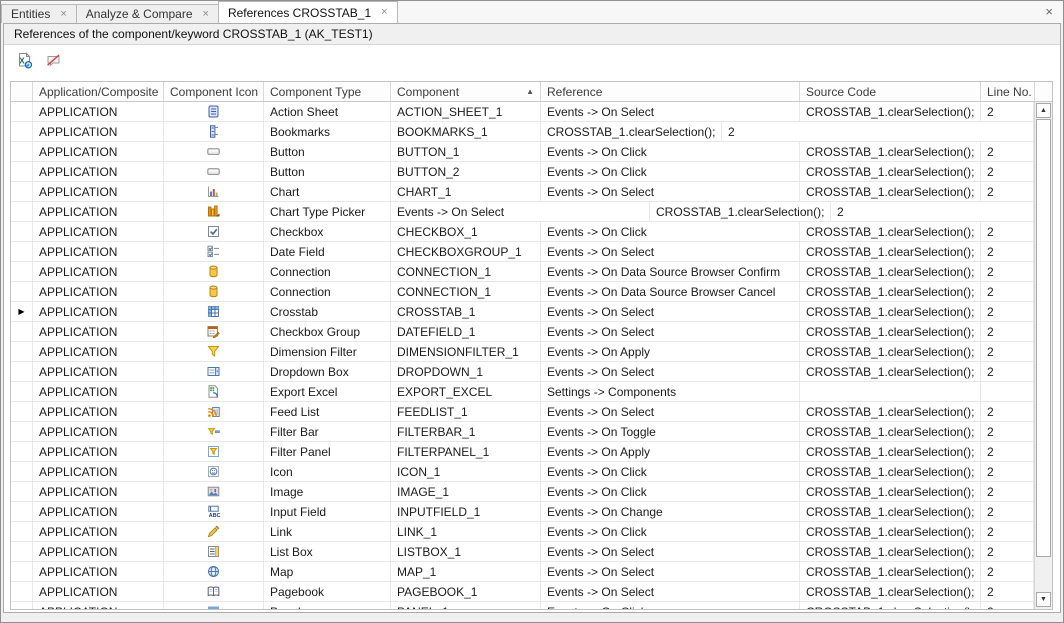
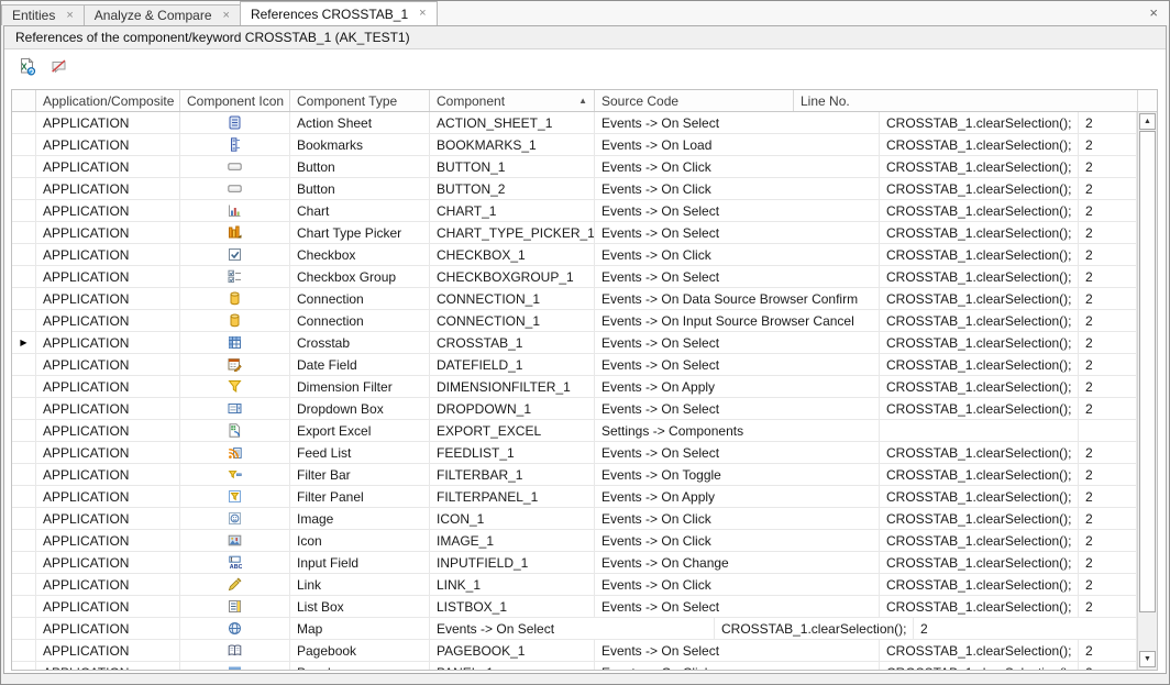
  Entities
  ×
  Analyze & Compare
  ×
  References CROSSTAB_1
  ×
  ×
  References of the component/keyword CROSSTAB_1 (AK_TEST1)
  X
  Application/Composite
  Component Icon
  Component Type
  Component
  ▲
- Reference
  Source Code
  Line No.
  APPLICATION
  Action Sheet
  ACTION_SHEET_1
  Events -> On Select
  CROSSTAB_1.clearSelection();
  2
  APPLICATION
  Bookmarks
  BOOKMARKS_1
+ Events -> On Load
  CROSSTAB_1.clearSelection();
  2
  APPLICATION
  Button
  BUTTON_1
  Events -> On Click
  CROSSTAB_1.clearSelection();
  2
  APPLICATION
  Button
  BUTTON_2
  Events -> On Click
  CROSSTAB_1.clearSelection();
  2
  APPLICATION
  Chart
  CHART_1
  Events -> On Select
  CROSSTAB_1.clearSelection();
  2
  APPLICATION
  Chart Type Picker
+ CHART_TYPE_PICKER_1
  Events -> On Select
  CROSSTAB_1.clearSelection();
  2
  APPLICATION
  Checkbox
  CHECKBOX_1
  Events -> On Click
  CROSSTAB_1.clearSelection();
  2
  APPLICATION
- Date Field
+ Checkbox Group
  CHECKBOXGROUP_1
  Events -> On Select
  CROSSTAB_1.clearSelection();
  2
  APPLICATION
  Connection
  CONNECTION_1
  Events -> On Data Source Browser Confirm
  CROSSTAB_1.clearSelection();
  2
  APPLICATION
  Connection
  CONNECTION_1
- Events -> On Data Source Browser Cancel
+ Events -> On Input Source Browser Cancel
  CROSSTAB_1.clearSelection();
  2
  ▶
  APPLICATION
  Crosstab
  CROSSTAB_1
  Events -> On Select
  CROSSTAB_1.clearSelection();
  2
  APPLICATION
- Checkbox Group
+ Date Field
  DATEFIELD_1
  Events -> On Select
  CROSSTAB_1.clearSelection();
  2
  APPLICATION
  Dimension Filter
  DIMENSIONFILTER_1
  Events -> On Apply
  CROSSTAB_1.clearSelection();
  2
  APPLICATION
  Dropdown Box
  DROPDOWN_1
  Events -> On Select
  CROSSTAB_1.clearSelection();
  2
  APPLICATION
  Export Excel
  EXPORT_EXCEL
  Settings -> Components
  APPLICATION
  Feed List
  FEEDLIST_1
  Events -> On Select
  CROSSTAB_1.clearSelection();
  2
  APPLICATION
  Filter Bar
  FILTERBAR_1
  Events -> On Toggle
  CROSSTAB_1.clearSelection();
  2
  APPLICATION
  Filter Panel
  FILTERPANEL_1
  Events -> On Apply
  CROSSTAB_1.clearSelection();
  2
  APPLICATION
- Icon
+ Image
  ICON_1
  Events -> On Click
  CROSSTAB_1.clearSelection();
  2
  APPLICATION
- Image
+ Icon
  IMAGE_1
  Events -> On Click
  CROSSTAB_1.clearSelection();
  2
  APPLICATION
  Input Field
  INPUTFIELD_1
  Events -> On Change
  CROSSTAB_1.clearSelection();
  2
  APPLICATION
  Link
  LINK_1
  Events -> On Click
  CROSSTAB_1.clearSelection();
  2
  APPLICATION
  List Box
  LISTBOX_1
  Events -> On Select
  CROSSTAB_1.clearSelection();
  2
  APPLICATION
  Map
- MAP_1
  Events -> On Select
  CROSSTAB_1.clearSelection();
  2
  APPLICATION
  Pagebook
  PAGEBOOK_1
  Events -> On Select
  CROSSTAB_1.clearSelection();
  2
